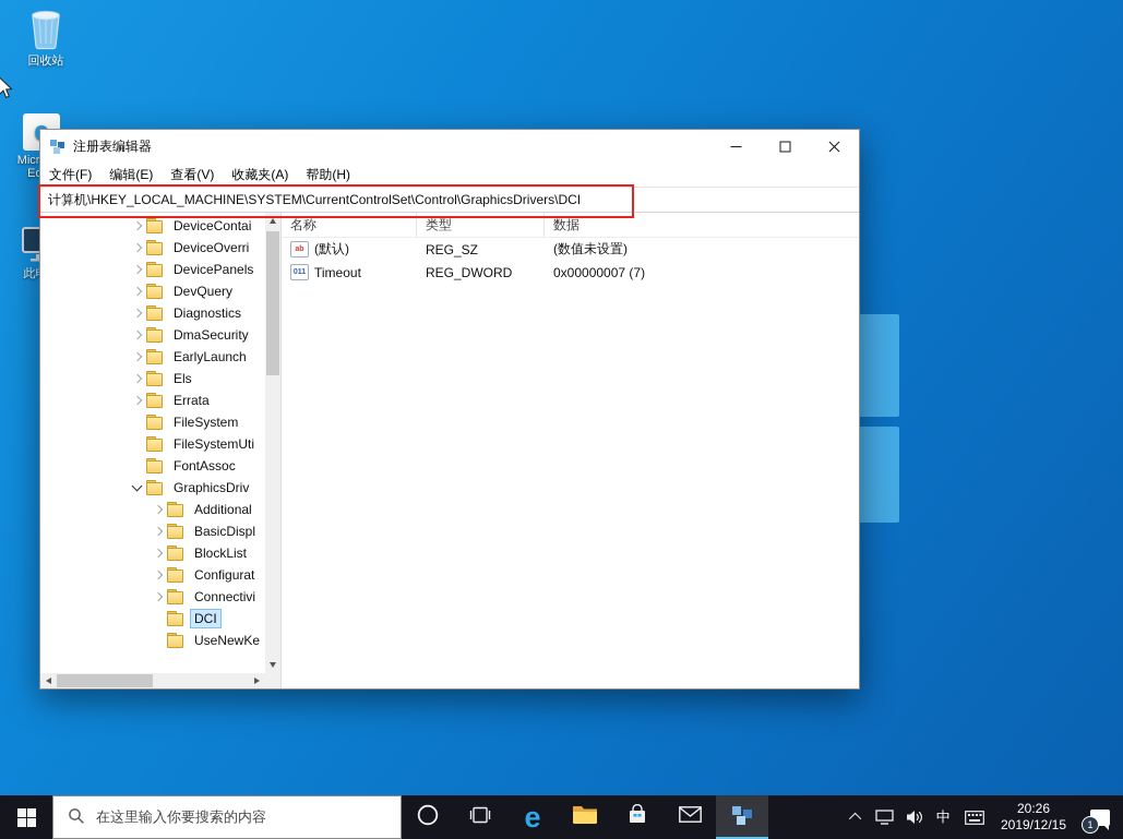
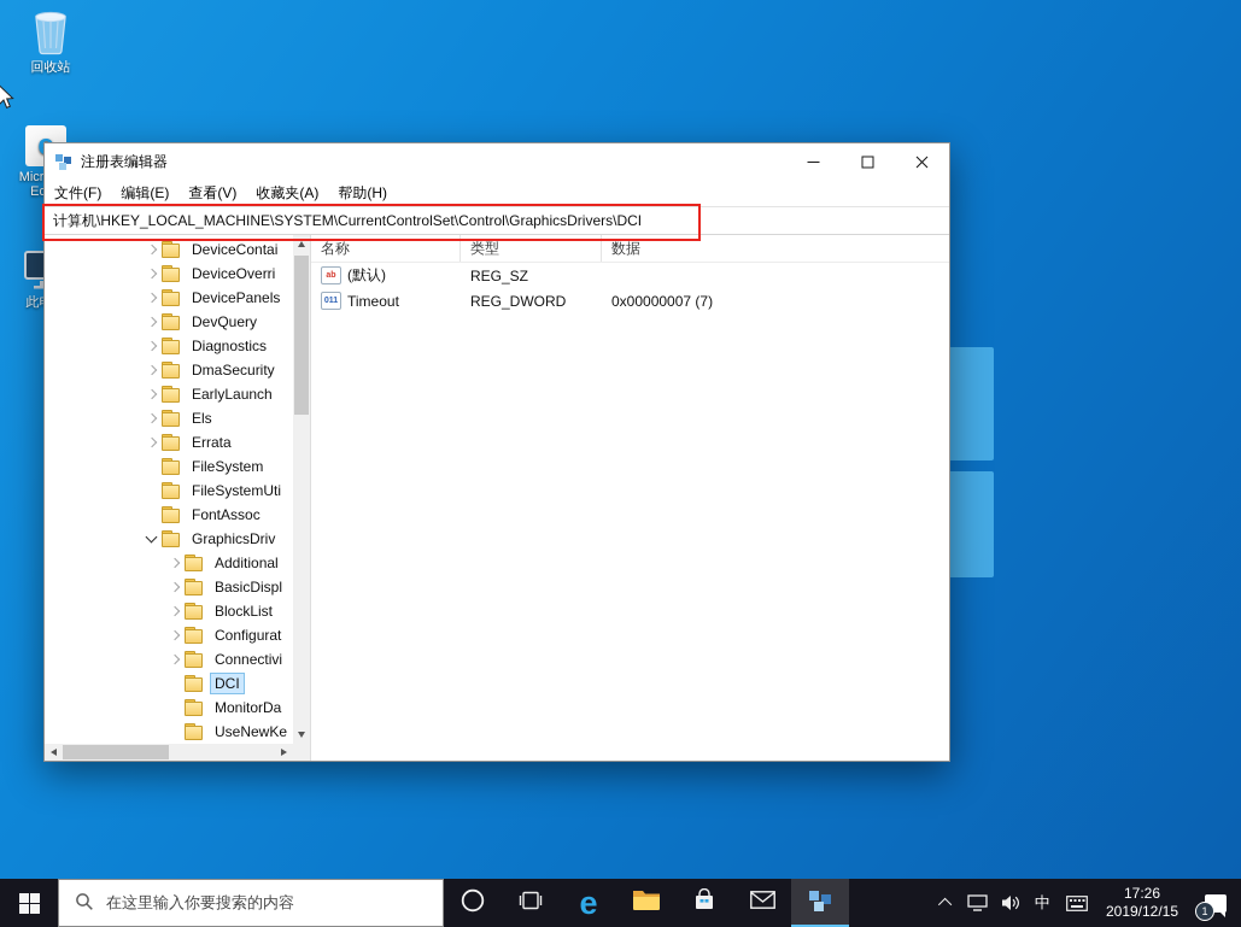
  回收站
  注册表编辑器
  文件(F)
  编辑(E)
  查看(V)
  收藏夹(A)
  帮助(H)
  计算机\HKEY_LOCAL_MACHINE\SYSTEM\CurrentControlSet\Control\GraphicsDrivers\DCI
  DeviceContai
  DeviceOverri
  DevicePanels
  DevQuery
  Diagnostics
  DmaSecurity
  EarlyLaunch
  Els
  Errata
  FileSystem
  FileSystemUti
  FontAssoc
  GraphicsDriv
  Additional
  BasicDispl
  BlockList
  Configurat
  Connectivi
  DCI
+ MonitorDa
  UseNewKe
  名称
  类型
  数据
  (默认)
  REG_SZ
- (数值未设置)
  Timeout
  REG_DWORD
  0x00000007 (7)
  在这里输入你要搜索的内容
  e
  中
- 20:26
+ 17:26
  2019/12/15
  1
